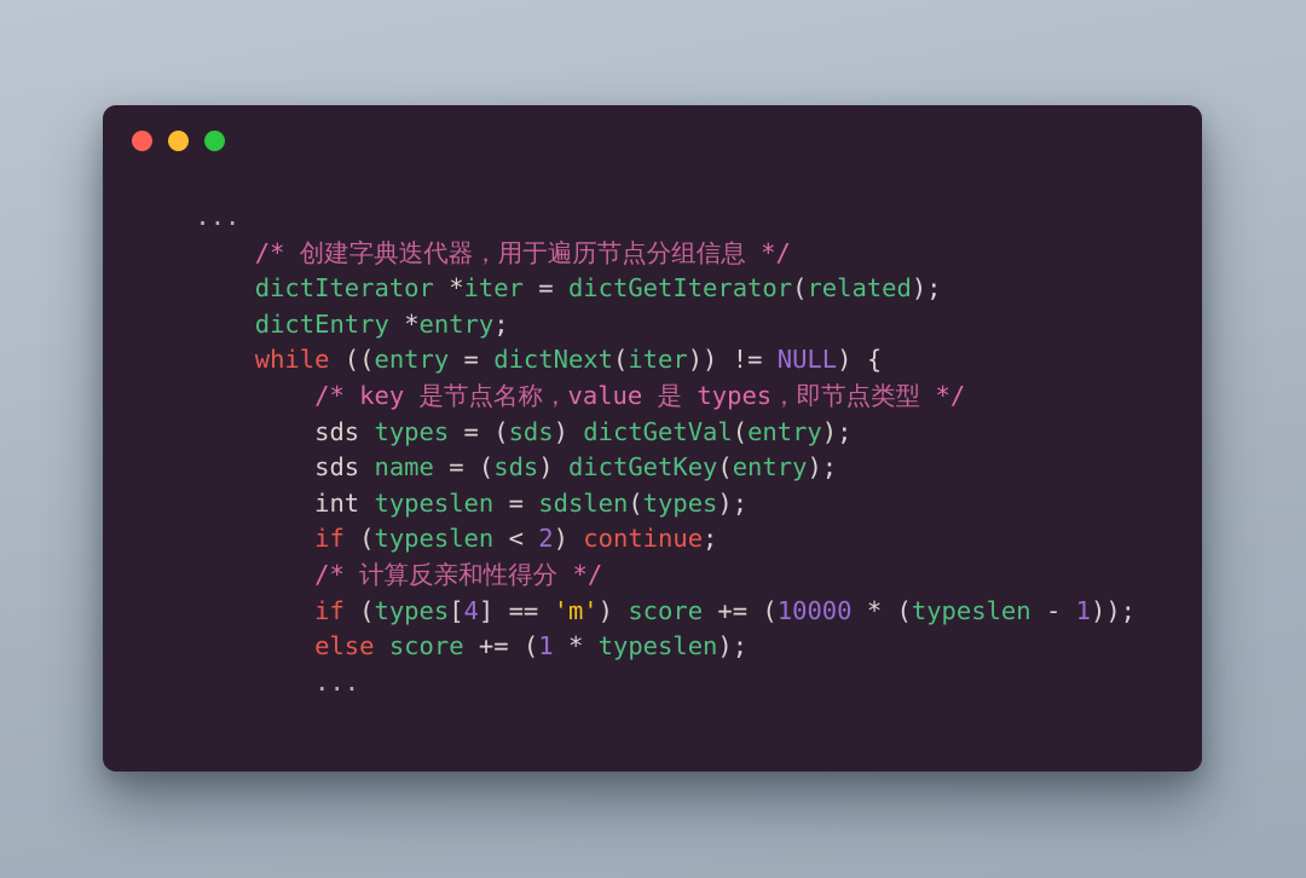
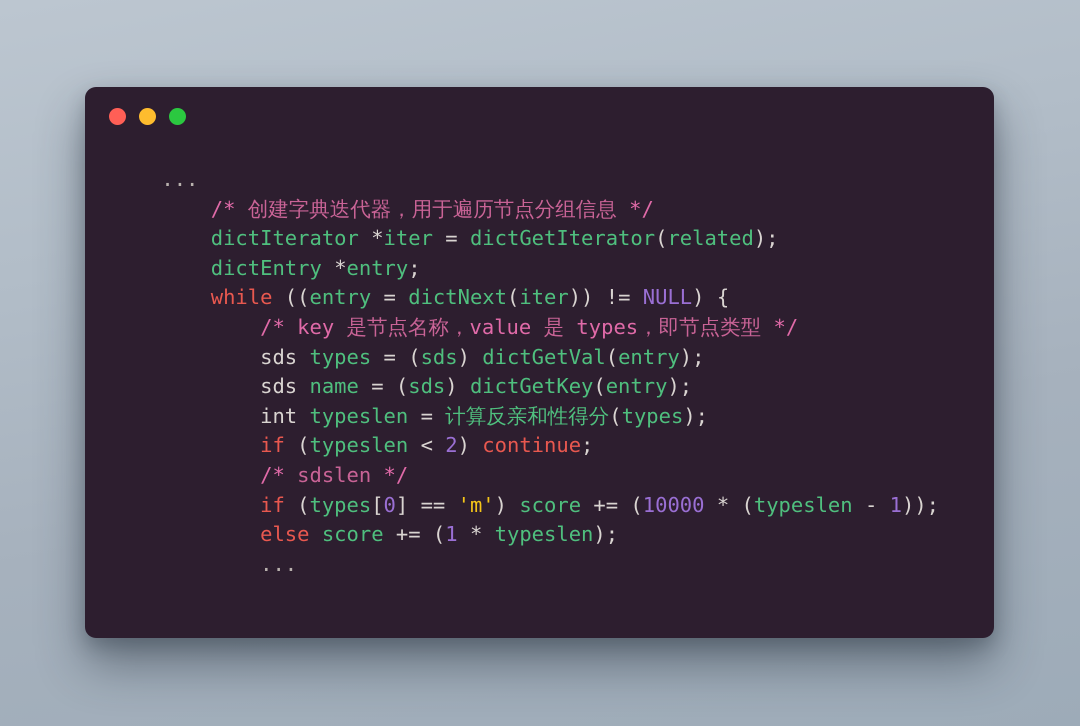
  ...
  /* 创建字典迭代器，用于遍历节点分组信息 */
  dictIterator *iter = dictGetIterator(related);
  dictEntry *entry;
  while ((entry = dictNext(iter)) != NULL) {
  /* key 是节点名称，value 是 types，即节点类型 */
  sds types = (sds) dictGetVal(entry);
  sds name = (sds) dictGetKey(entry);
- int typeslen = sdslen(types);
+ int typeslen = 计算反亲和性得分(types);
  if (typeslen < 2) continue;
- /* 计算反亲和性得分 */
+ /* sdslen */
- if (types[4] == 'm') score += (10000 * (typeslen - 1));
+ if (types[0] == 'm') score += (10000 * (typeslen - 1));
  else score += (1 * typeslen);
  ...
